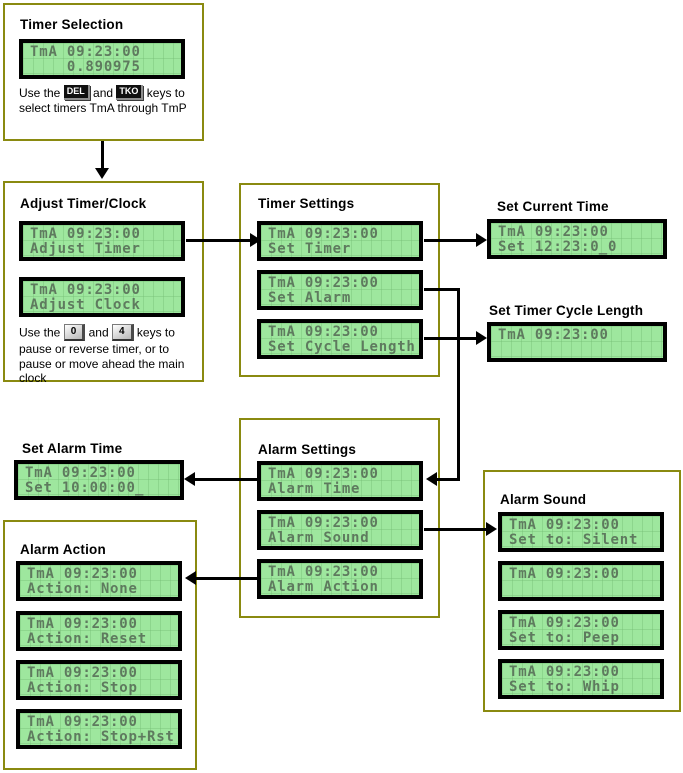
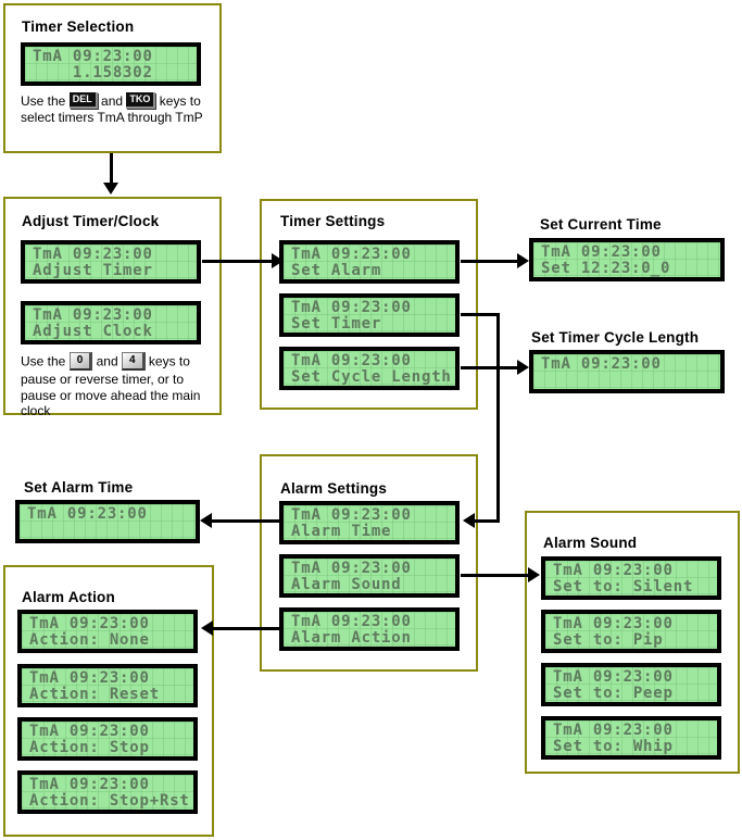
  Timer Selection
  TmA 09:23:00
- 0.890975
+ 1.158302
  Use the DEL and TKO keys to select timers TmA through TmP
  Adjust Timer/Clock
  TmA 09:23:00
  Adjust Timer
  TmA 09:23:00
  Adjust Clock
  Use the 0 and 4 keys to pause or reverse timer, or to pause or move ahead the main clock
  Timer Settings
  TmA 09:23:00
- Set Timer
+ Set Alarm
  TmA 09:23:00
- Set Alarm
+ Set Timer
  TmA 09:23:00
  Set Cycle Length
  Set Current Time
  TmA 09:23:00
  Set 12:23:0̲0
  Set Timer Cycle Length
  TmA 09:23:00
  Set Alarm Time
  TmA 09:23:00
- Set 10:00:00̲
  Alarm Settings
  TmA 09:23:00
  Alarm Time
  TmA 09:23:00
  Alarm Sound
  TmA 09:23:00
  Alarm Action
  Alarm Sound
  TmA 09:23:00
  Set to: Silent
  TmA 09:23:00
+ Set to: Pip
  TmA 09:23:00
  Set to: Peep
  TmA 09:23:00
  Set to: Whip
  Alarm Action
  TmA 09:23:00
  Action: None
  TmA 09:23:00
  Action: Reset
  TmA 09:23:00
  Action: Stop
  TmA 09:23:00
  Action: Stop+Rst
